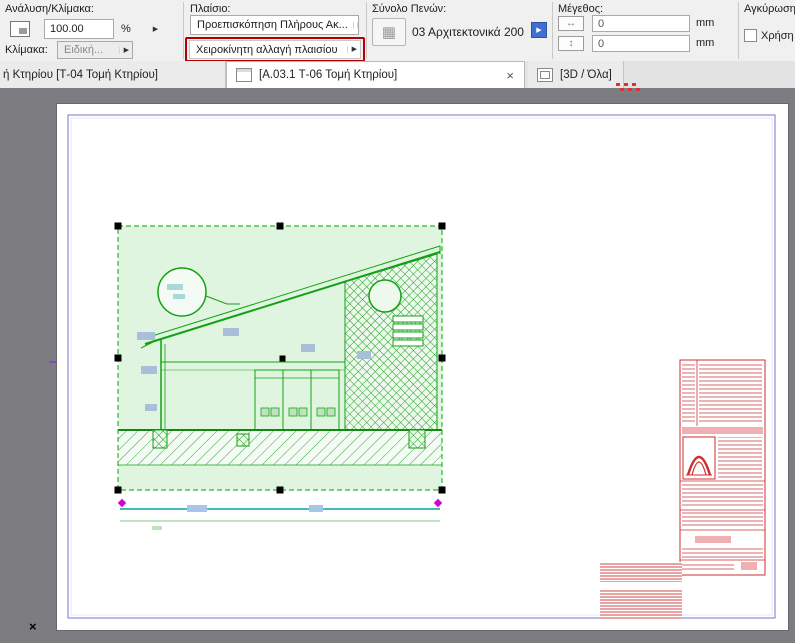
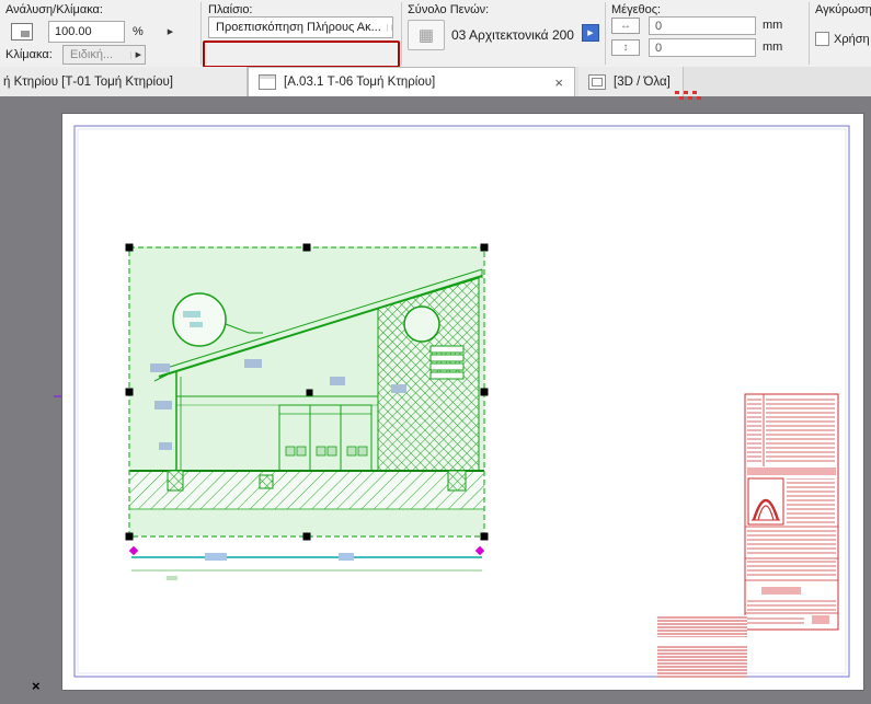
  Ανάλυση/Κλίμακα:
  100.00
  %
  Κλίμακα:
  Ειδική...
  Πλαίσιο:
  Προεπισκόπηση Πλήρους Ακ...
- Χειροκίνητη αλλαγή πλαισίου
  Σύνολο Πενών:
  ▦
  03 Αρχιτεκτονικά 200
  Μέγεθος:
  ↔
  0
  mm
  ↕
  0
  mm
  Αγκύρωση
  Χρήση
- ή Κτηρίου [Τ-04 Τομή Κτηρίου]
+ ή Κτηρίου [Τ-01 Τομή Κτηρίου]
  [A.03.1 Τ-06 Τομή Κτηρίου]
  ×
  [3D / Όλα]
  ×
